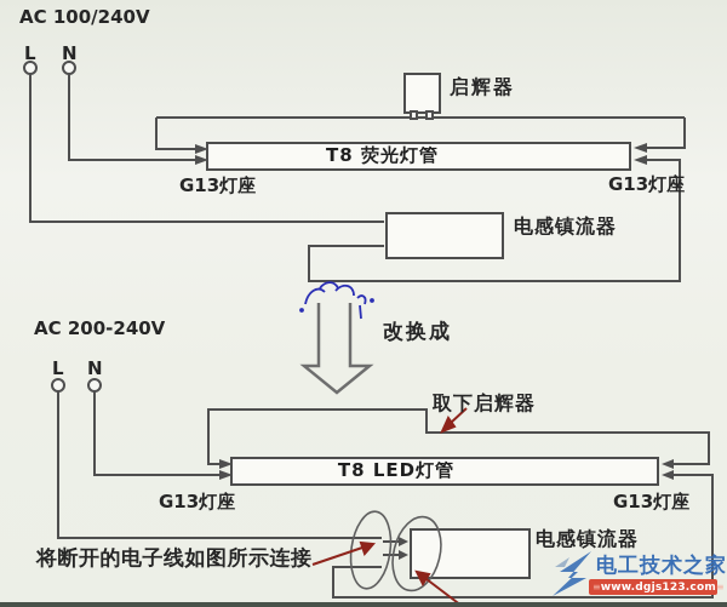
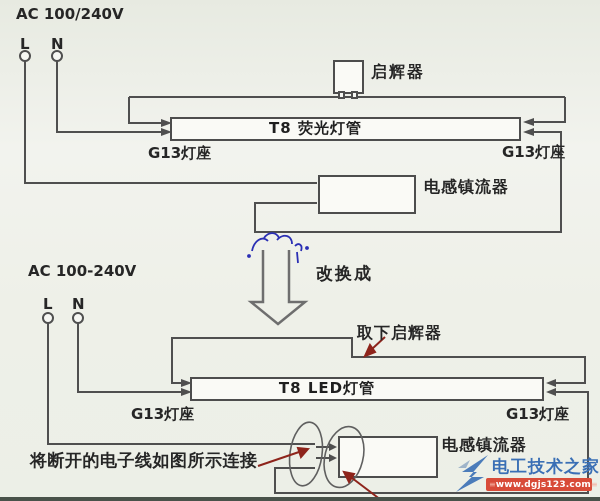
  T8 荧光灯管
  T8 LED灯管
  AC 100/240V
  L
  N
  启辉器
  G13灯座
  G13灯座
  电感镇流器
  改换成
  取下启辉器
- AC 200-240V
+ AC 100-240V
  L
  N
  G13灯座
  G13灯座
  电感镇流器
  将断开的电子线如图所示连接
  电工技术之家
  ≡
  www.dgjs123.com
  ≡
